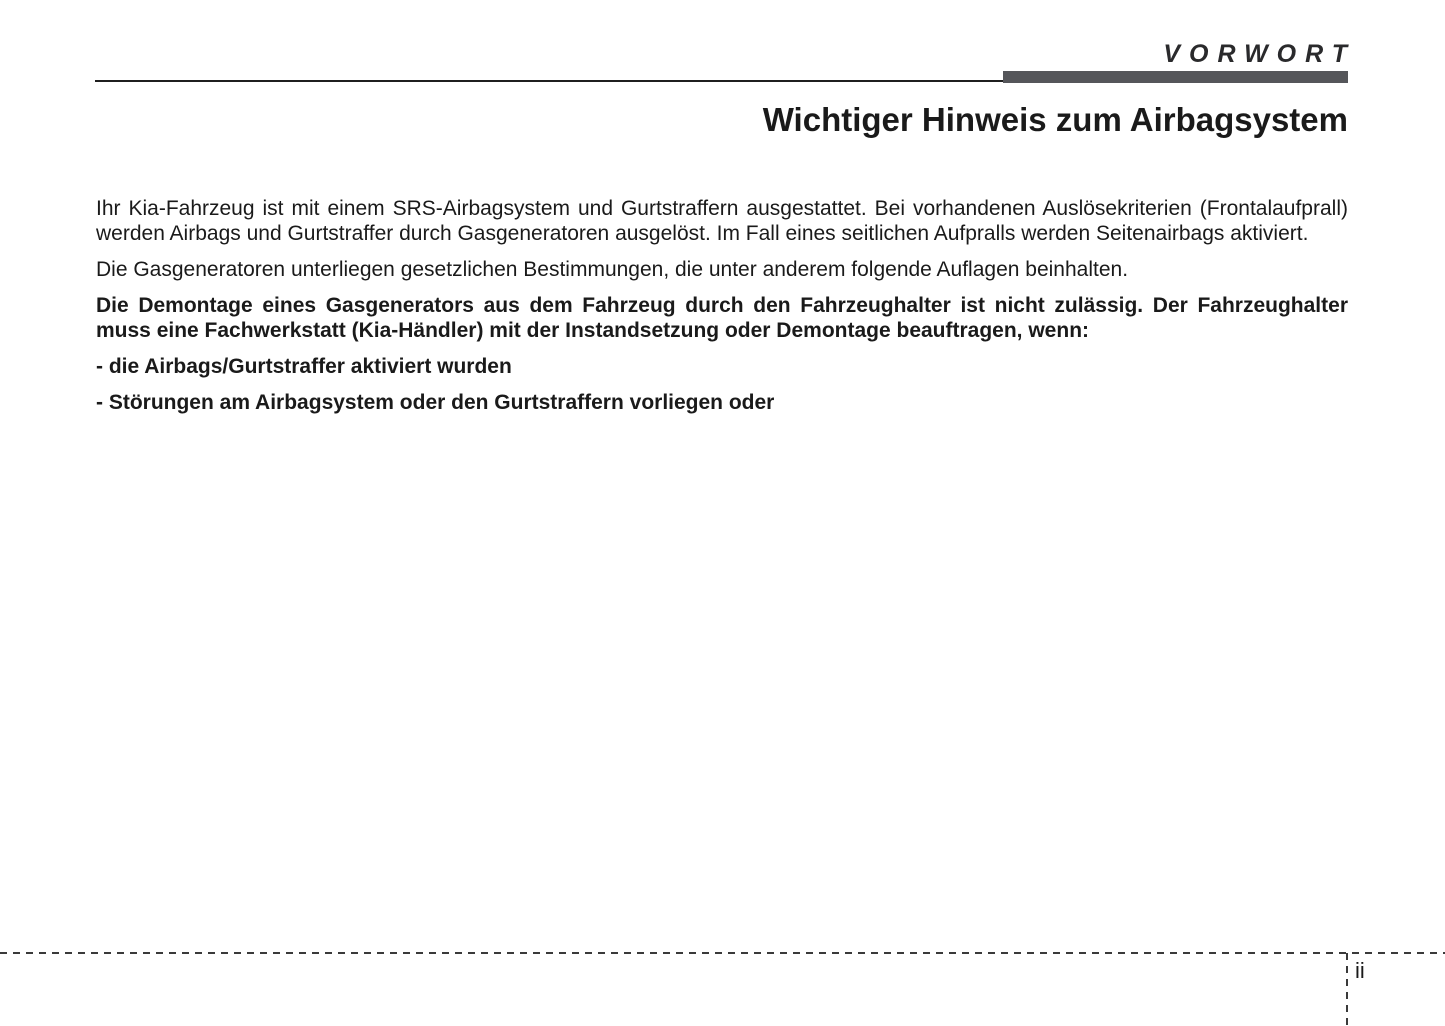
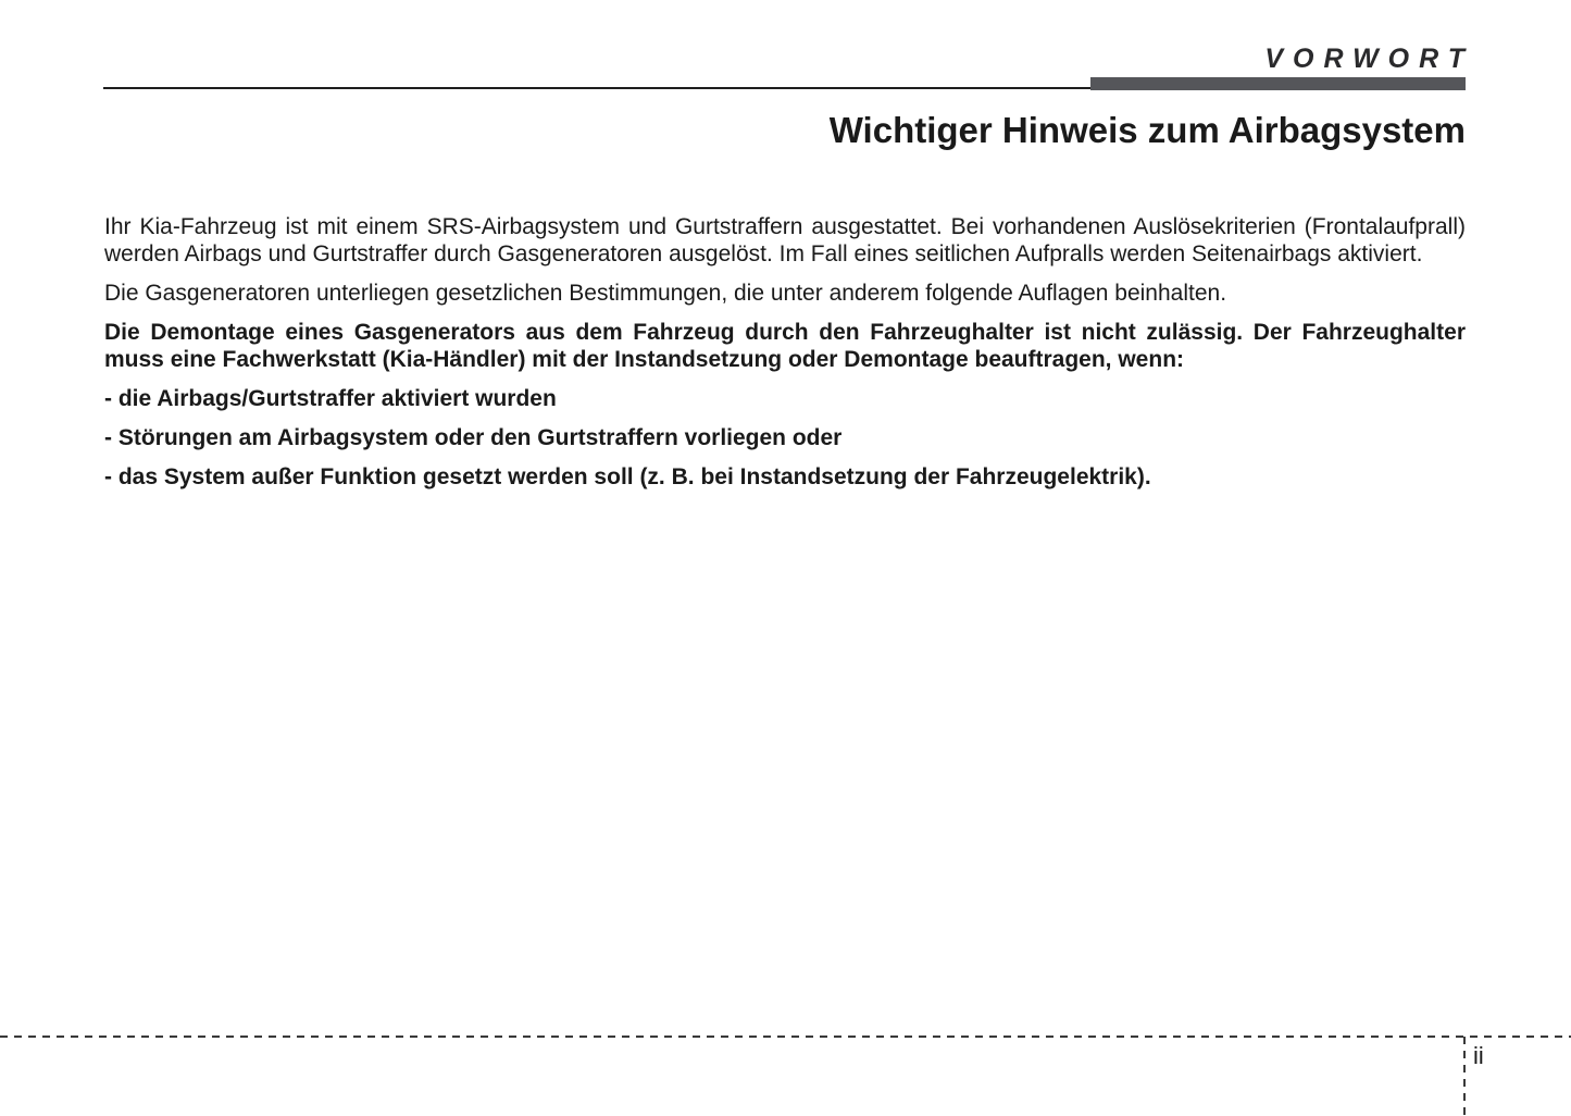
  VORWORT
  Wichtiger Hinweis zum Airbagsystem
  Ihr Kia-Fahrzeug ist mit einem SRS-Airbagsystem und Gurtstraffern ausgestattet. Bei vorhandenen Auslösekriterien (Frontalaufprall) werden Airbags und Gurtstraffer durch Gasgeneratoren ausgelöst. Im Fall eines seitlichen Aufpralls werden Seitenairbags aktiviert.
  Die Gasgeneratoren unterliegen gesetzlichen Bestimmungen, die unter anderem folgende Auflagen beinhalten.
  Die Demontage eines Gasgenerators aus dem Fahrzeug durch den Fahrzeughalter ist nicht zulässig. Der Fahrzeughalter muss eine Fachwerkstatt (Kia-Händler) mit der Instandsetzung oder Demontage beauftragen, wenn:
  - die Airbags/Gurtstraffer aktiviert wurden
  - Störungen am Airbagsystem oder den Gurtstraffern vorliegen oder
+ - das System außer Funktion gesetzt werden soll (z. B. bei Instandsetzung der Fahrzeugelektrik).
  ii
